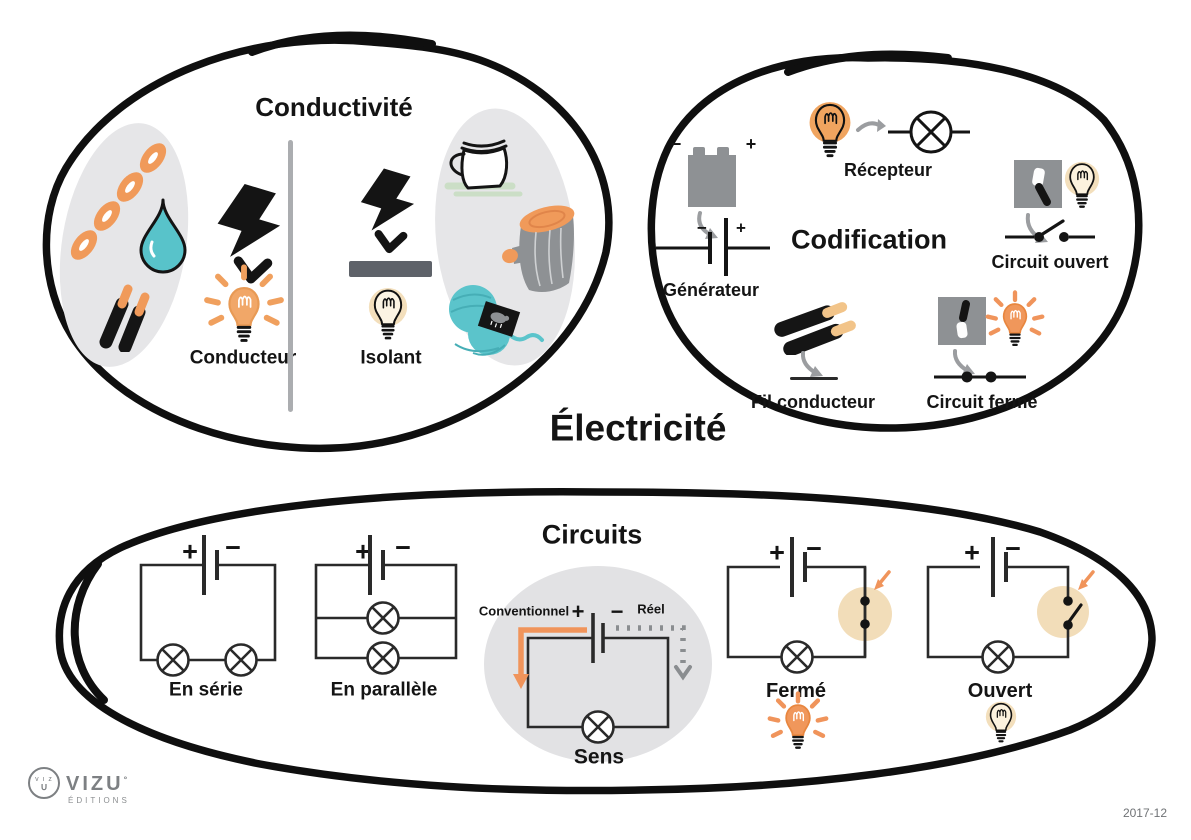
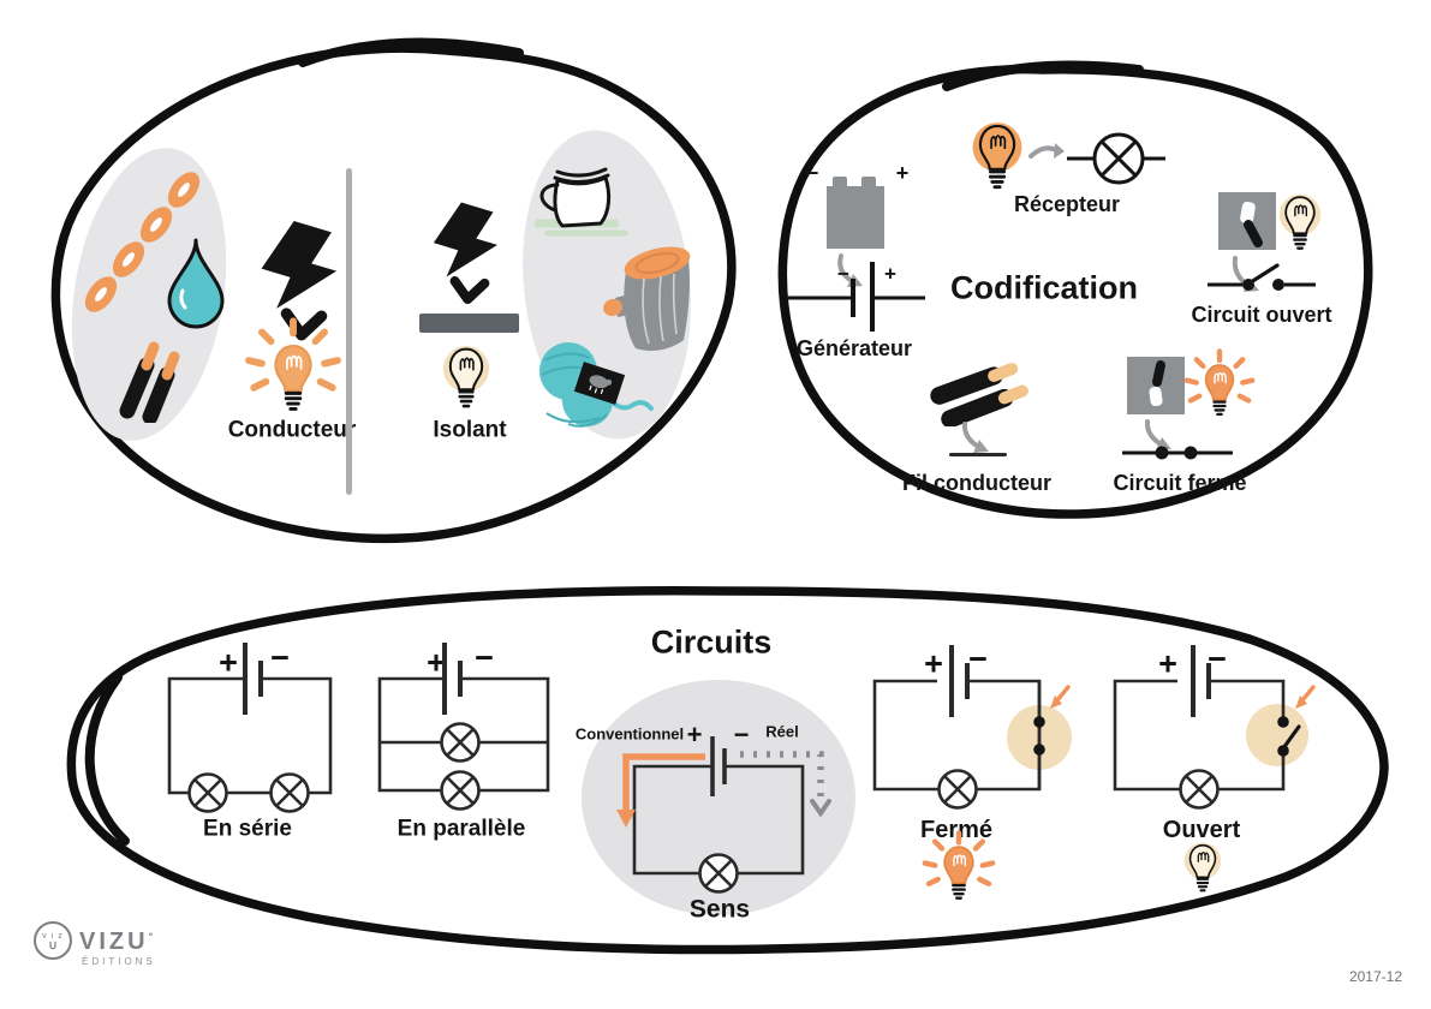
- Électricité
- Conductivité
  Codification
  Circuits
  Conducteur
  Isolant
  Récepteur
  −
  +
  −
  +
  Générateur
  Circuit ouvert
  Fil conducteur
  Circuit fermé
  +
  −
  En série
  +
  −
  En parallèle
  +
  −
  Conventionnel
  Réel
  Sens
  +
  −
  Fermé
  +
  −
  Ouvert
  ∪
  VIZU°
  ÉDITIONS
  2017-12
